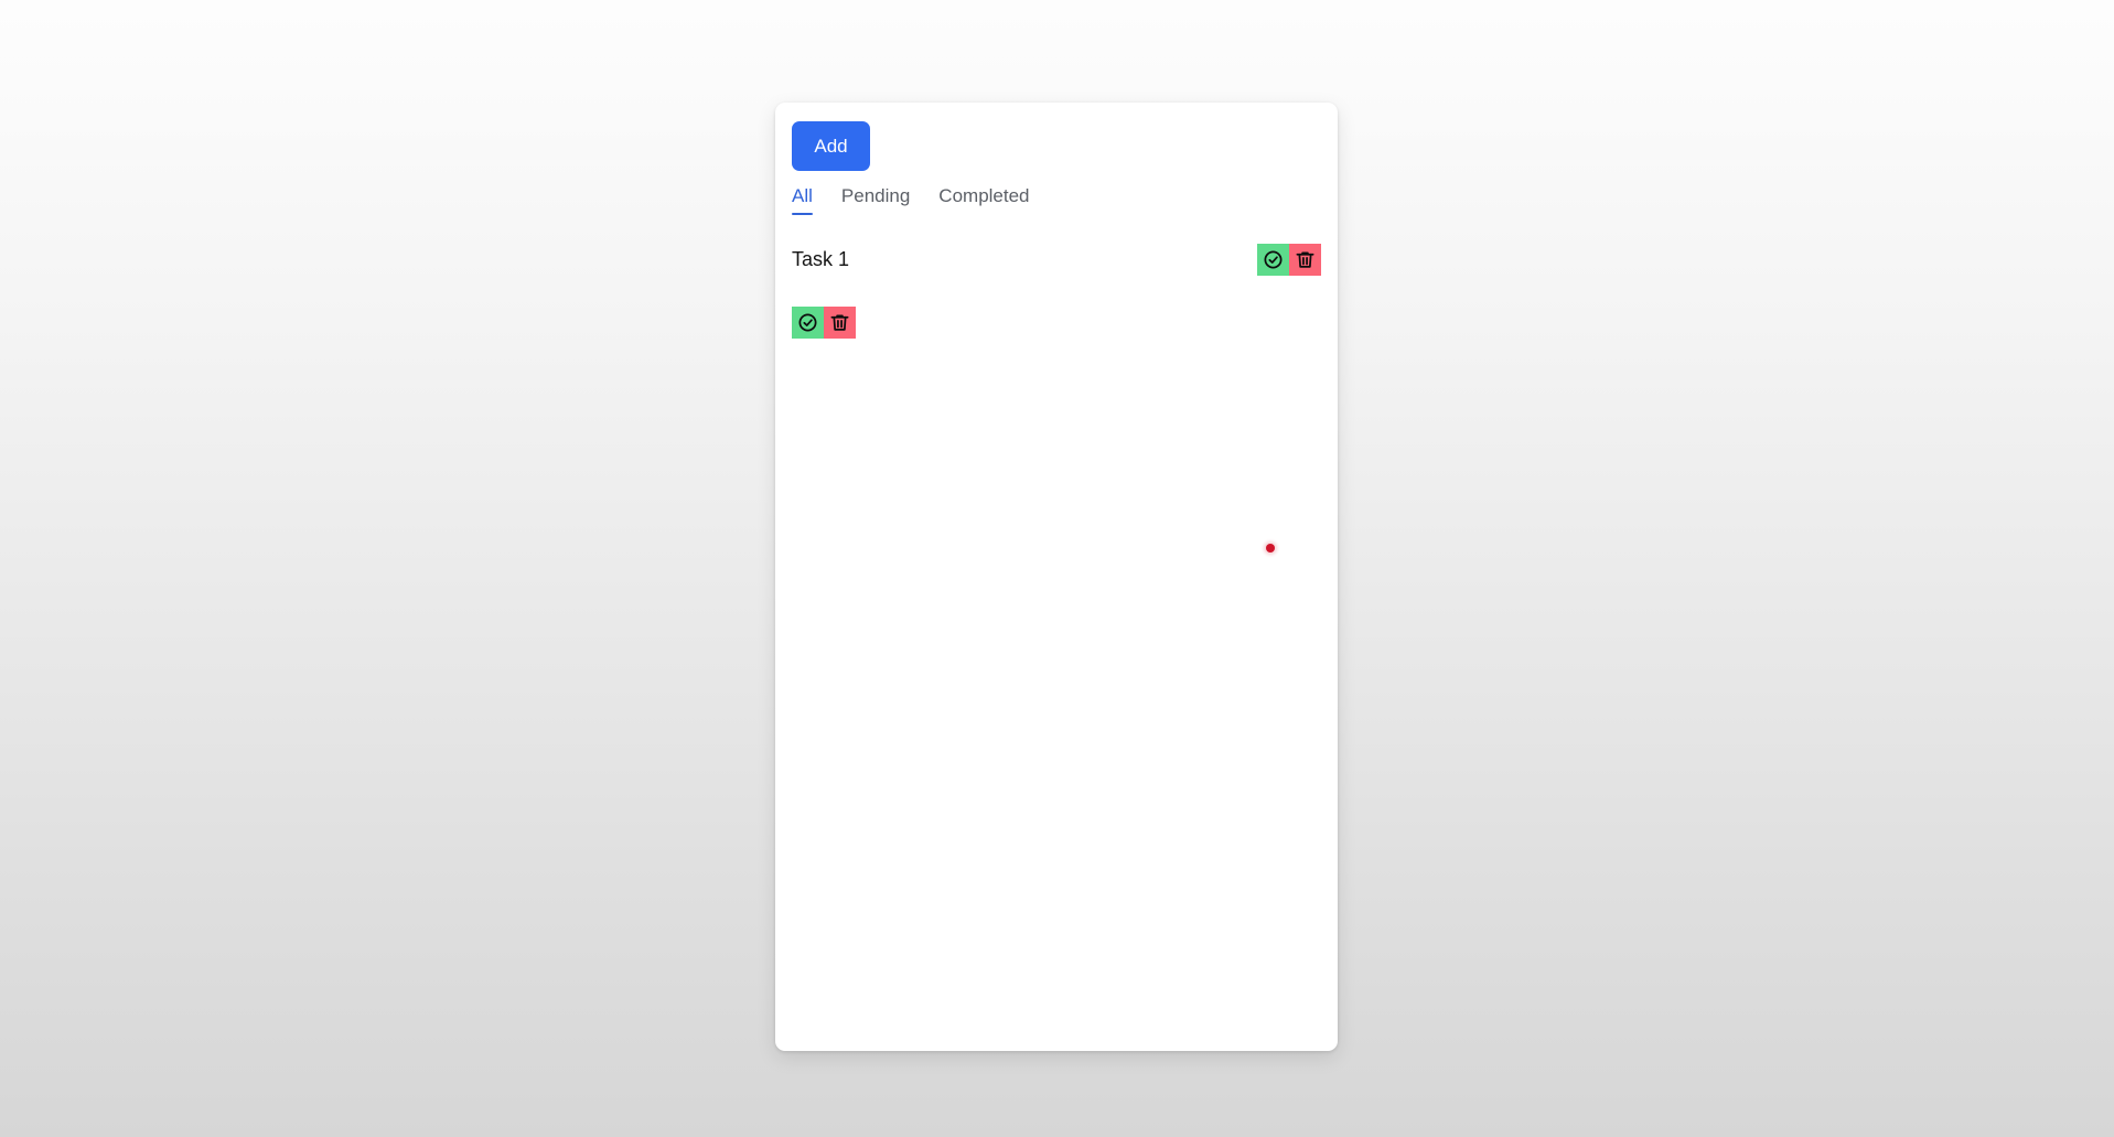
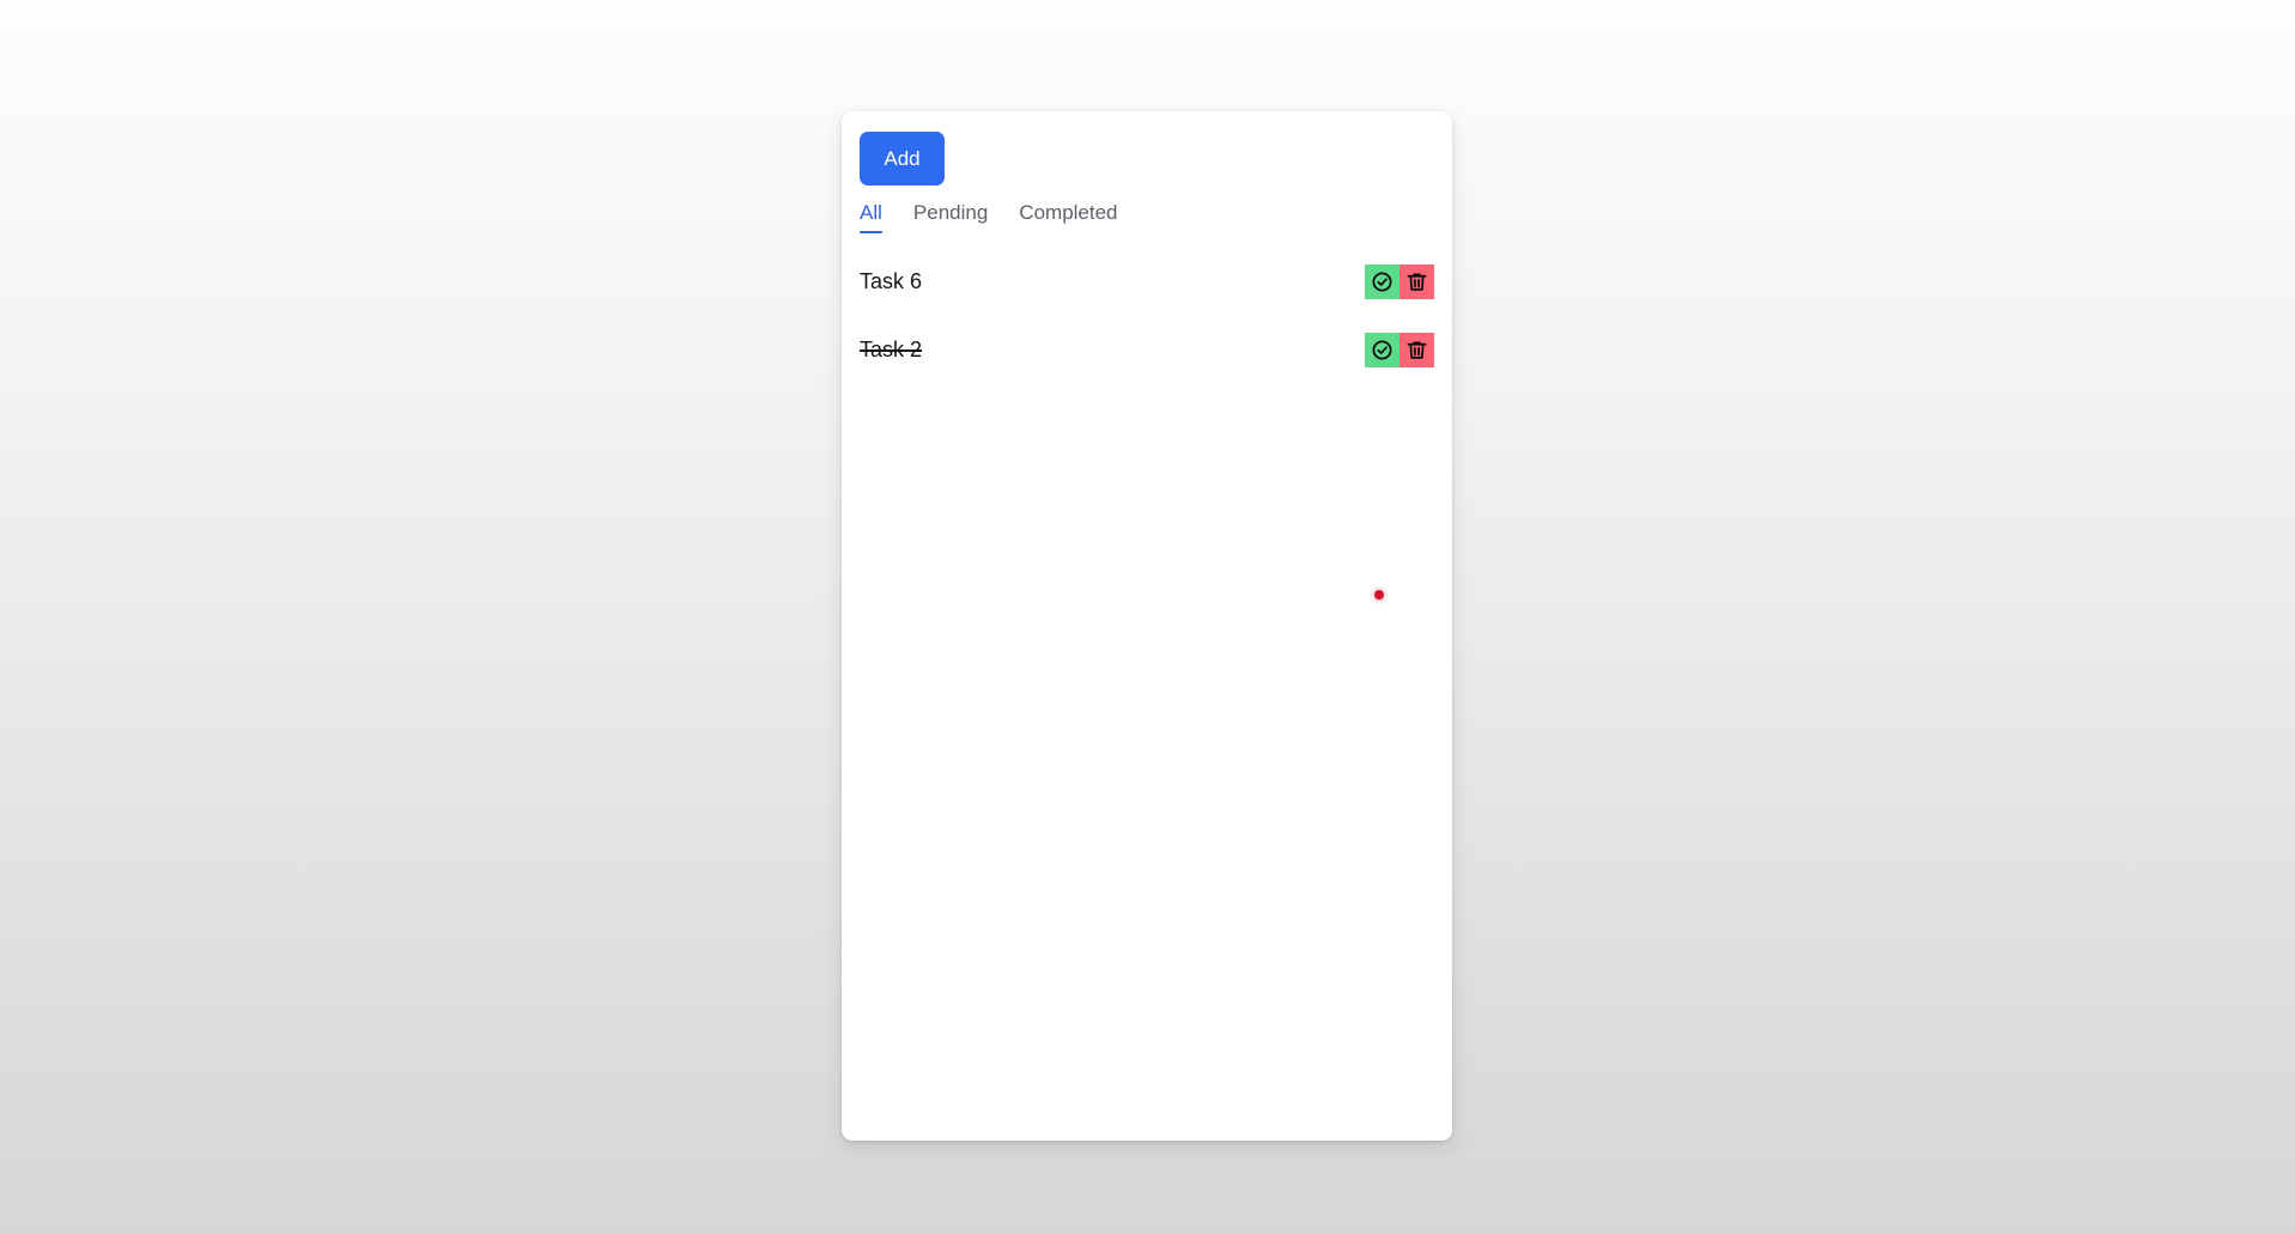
  Add
  All
  Pending
  Completed
- Task 1
+ Task 6
+ Task 2
